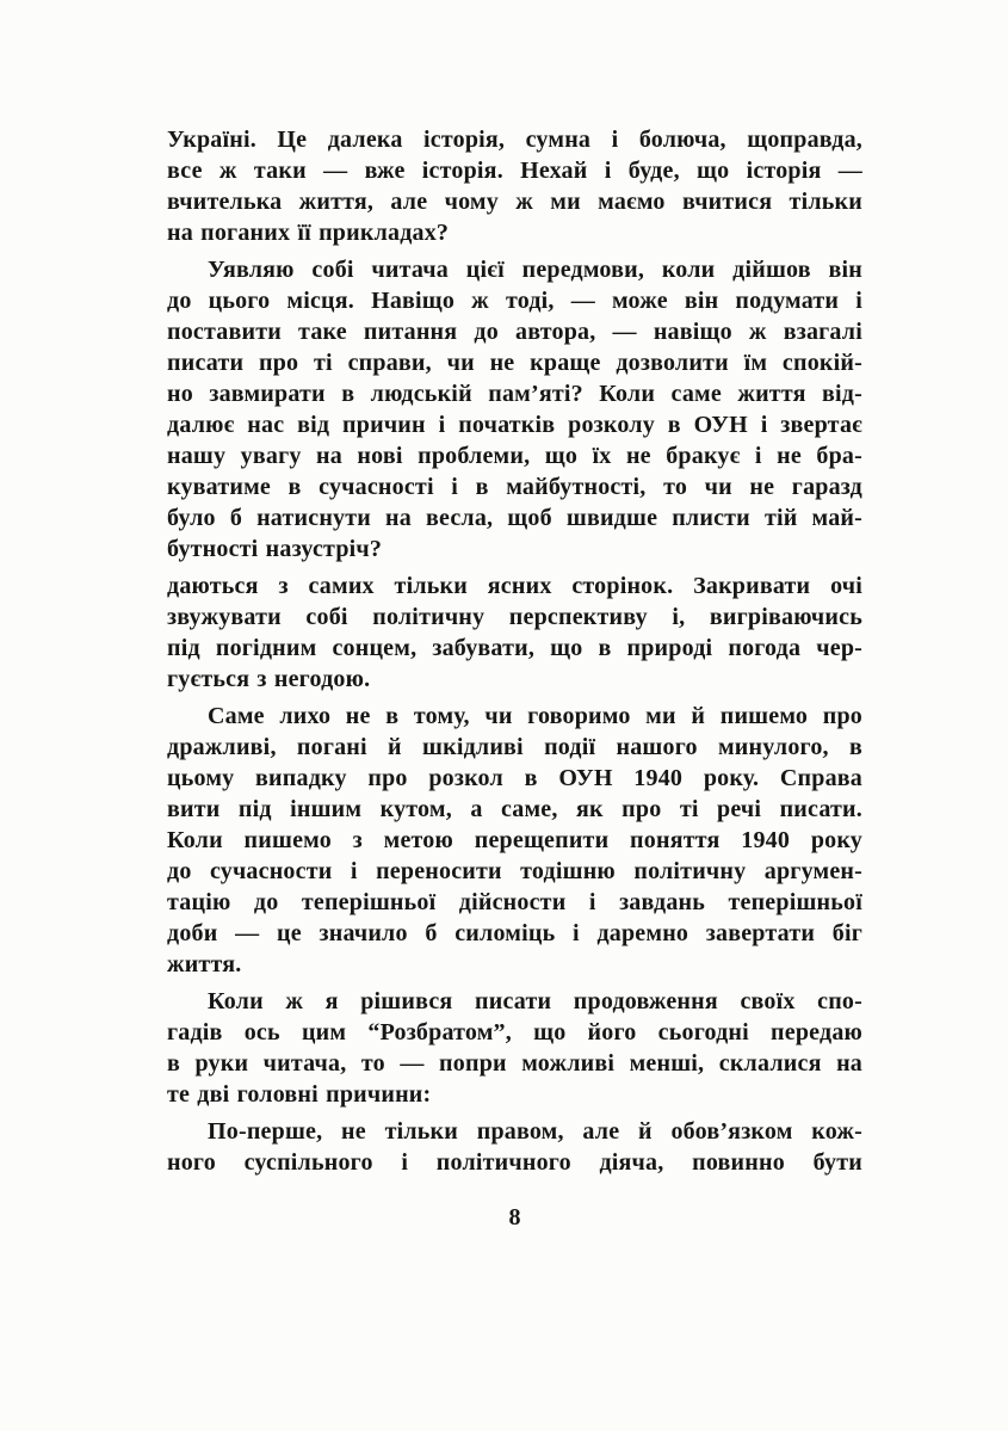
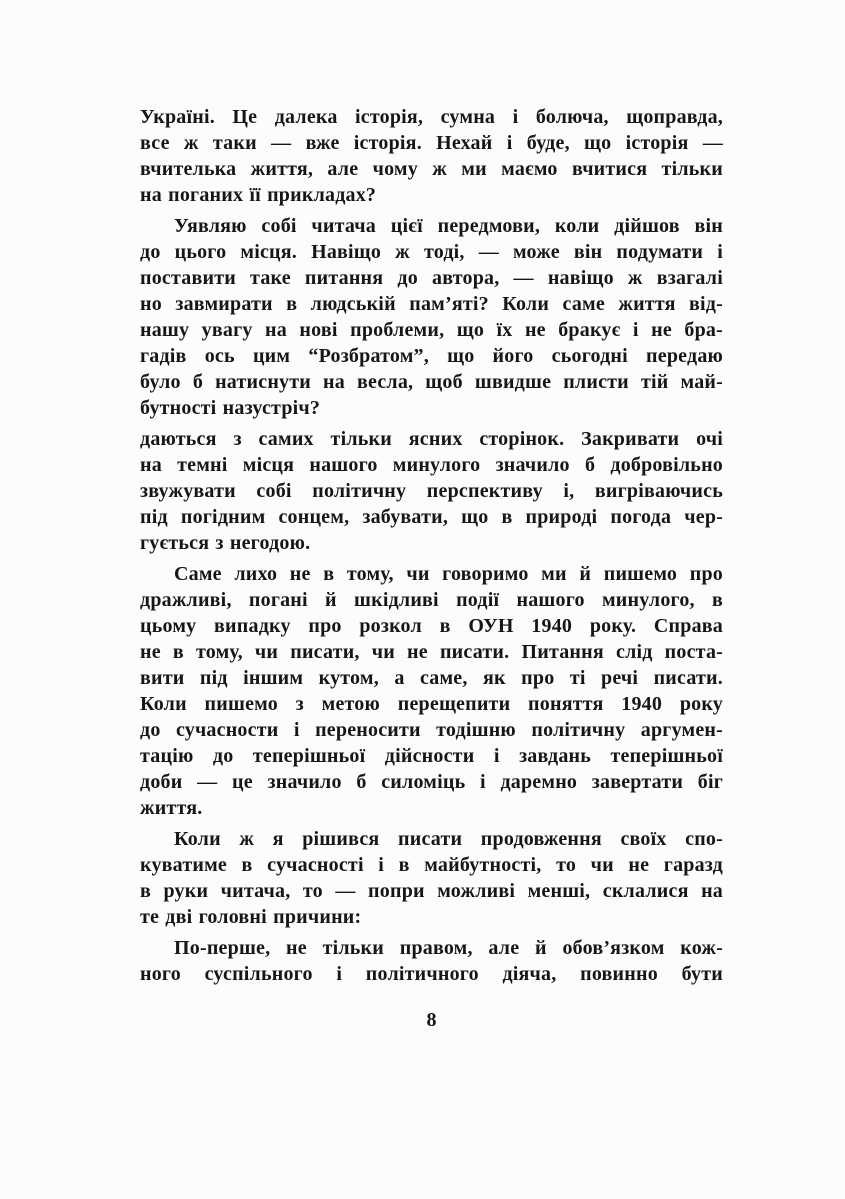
  Україні. Це далека історія, сумна і болюча, щоправда,
  все ж таки — вже історія. Нехай і буде, що історія —
  вчителька життя, але чому ж ми маємо вчитися тільки
  на поганих її прикладах?
  Уявляю собі читача цієї передмови, коли дійшов він
  до цього місця. Навіщо ж тоді, — може він подумати і
  поставити таке питання до автора, — навіщо ж взагалі
- писати про ті справи, чи не краще дозволити їм спокій-
  но завмирати в людській пам’яті? Коли саме життя від-
- далює нас від причин і початків розколу в ОУН і звертає
  нашу увагу на нові проблеми, що їх не бракує і не бра-
- куватиме в сучасності і в майбутності, то чи не гаразд
+ гадів ось цим “Розбратом”, що його сьогодні передаю
  було б натиснути на весла, щоб швидше плисти тій май-
  бутності назустріч?
  даються з самих тільки ясних сторінок. Закривати очі
+ на темні місця нашого минулого значило б добровільно
  звужувати собі політичну перспективу і, вигріваючись
  під погідним сонцем, забувати, що в природі погода чер-
  гується з негодою.
  Саме лихо не в тому, чи говоримо ми й пишемо про
  дражливі, погані й шкідливі події нашого минулого, в
  цьому випадку про розкол в ОУН 1940 року. Справа
+ не в тому, чи писати, чи не писати. Питання слід поста-
  вити під іншим кутом, а саме, як про ті речі писати.
  Коли пишемо з метою перещепити поняття 1940 року
  до сучасности і переносити тодішню політичну аргумен-
  тацію до теперішньої дійсности і завдань теперішньої
  доби — це значило б силоміць і даремно завертати біг
  життя.
  Коли ж я рішився писати продовження своїх спо-
- гадів ось цим “Розбратом”, що його сьогодні передаю
+ куватиме в сучасності і в майбутності, то чи не гаразд
  в руки читача, то — попри можливі менші, склалися на
  те дві головні причини:
  По-перше, не тільки правом, але й обов’язком кож-
  ного суспільного і політичного діяча, повинно бути
  8
